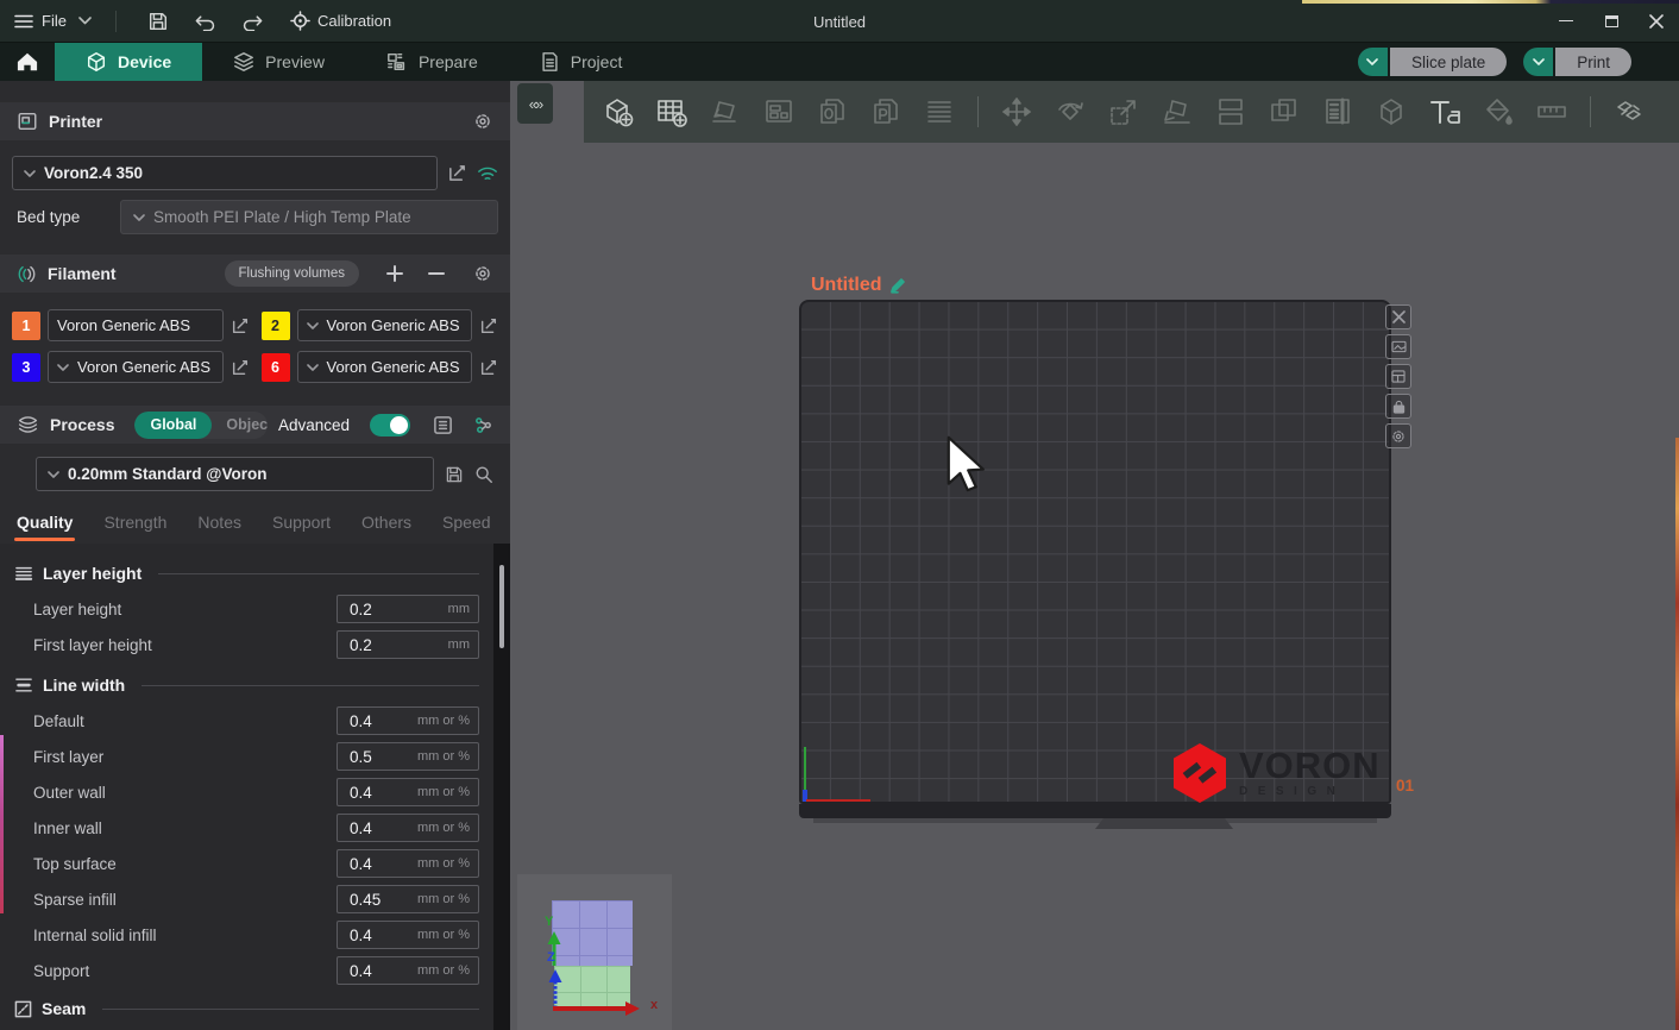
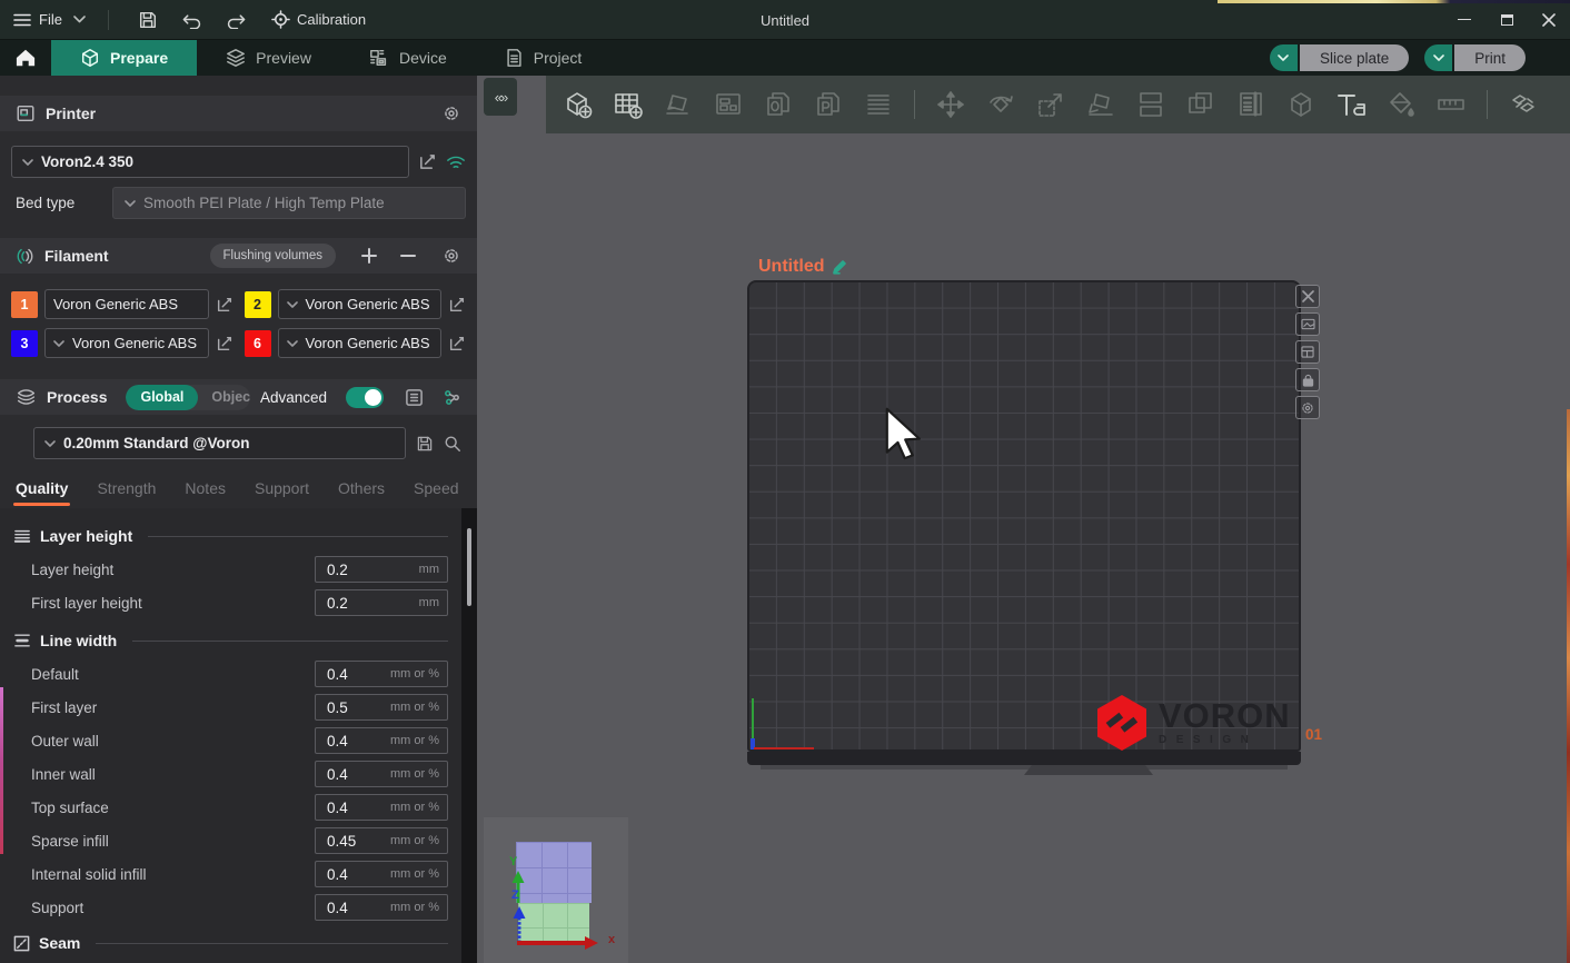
  Untitled
  File
  Calibration
- Device
+ Prepare
  Preview
- Prepare
+ Device
  Project
  Slice plate
  Print
  Printer
  Voron2.4 350
  Bed type
  Smooth PEI Plate / High Temp Plate
  Filament
  Flushing volumes
  1
  Voron Generic ABS
  2
  Voron Generic ABS
  3
  Voron Generic ABS
  6
  Voron Generic ABS
  Process
  Global
  Objec
  Advanced
  0.20mm Standard @Voron
  Quality
  Strength
  Notes
  Support
  Others
  Speed
  Layer height
  Layer height
  0.2
  mm
  First layer height
  0.2
  mm
  Line width
  Default
  0.4
  mm or %
  First layer
  0.5
  mm or %
  Outer wall
  0.4
  mm or %
  Inner wall
  0.4
  mm or %
  Top surface
  0.4
  mm or %
  Sparse infill
  0.45
  mm or %
  Internal solid infill
  0.4
  mm or %
  Support
  0.4
  mm or %
  Seam
  «»
  Untitled
  VORON
  DESIGN
  01
  Y
  Z
  x
